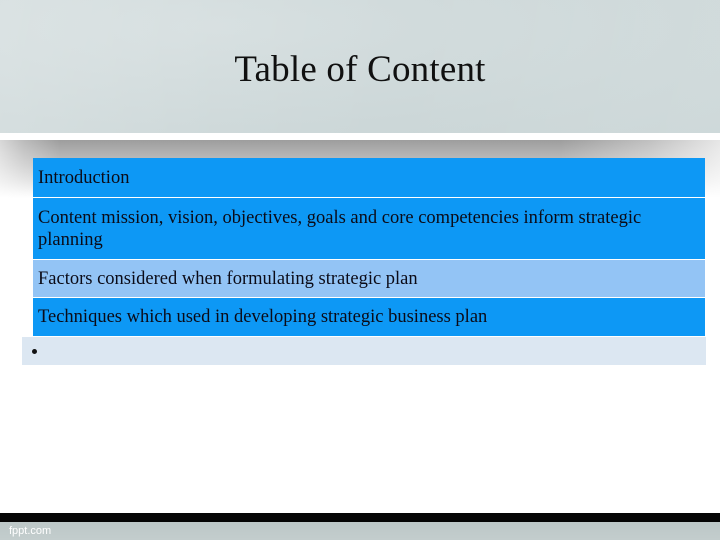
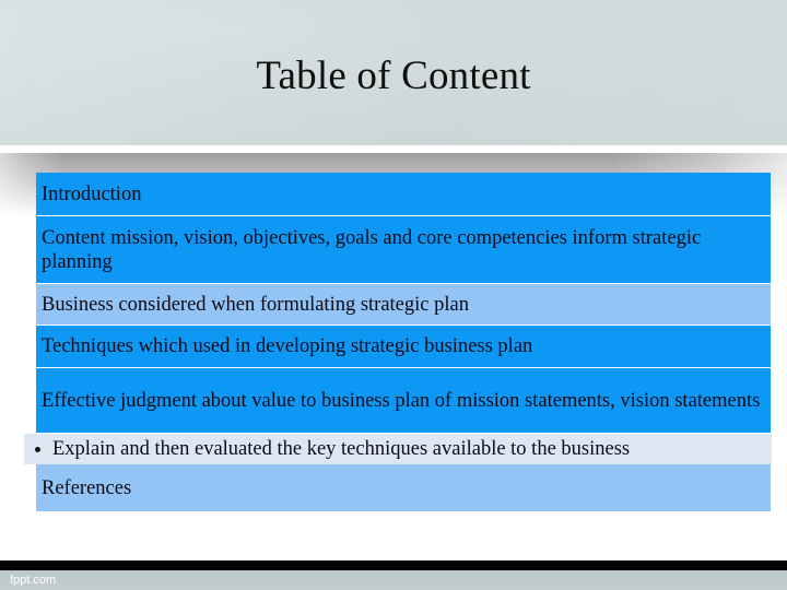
  Table of Content
  Introduction
  Content mission, vision, objectives, goals and core competencies inform strategic planning
- Factors considered when formulating strategic plan
+ Business considered when formulating strategic plan
  Techniques which used in developing strategic business plan
+ Effective judgment about value to business plan of mission statements, vision statements
+ Explain and then evaluated the key techniques available to the business
+ References
  fppt.com
